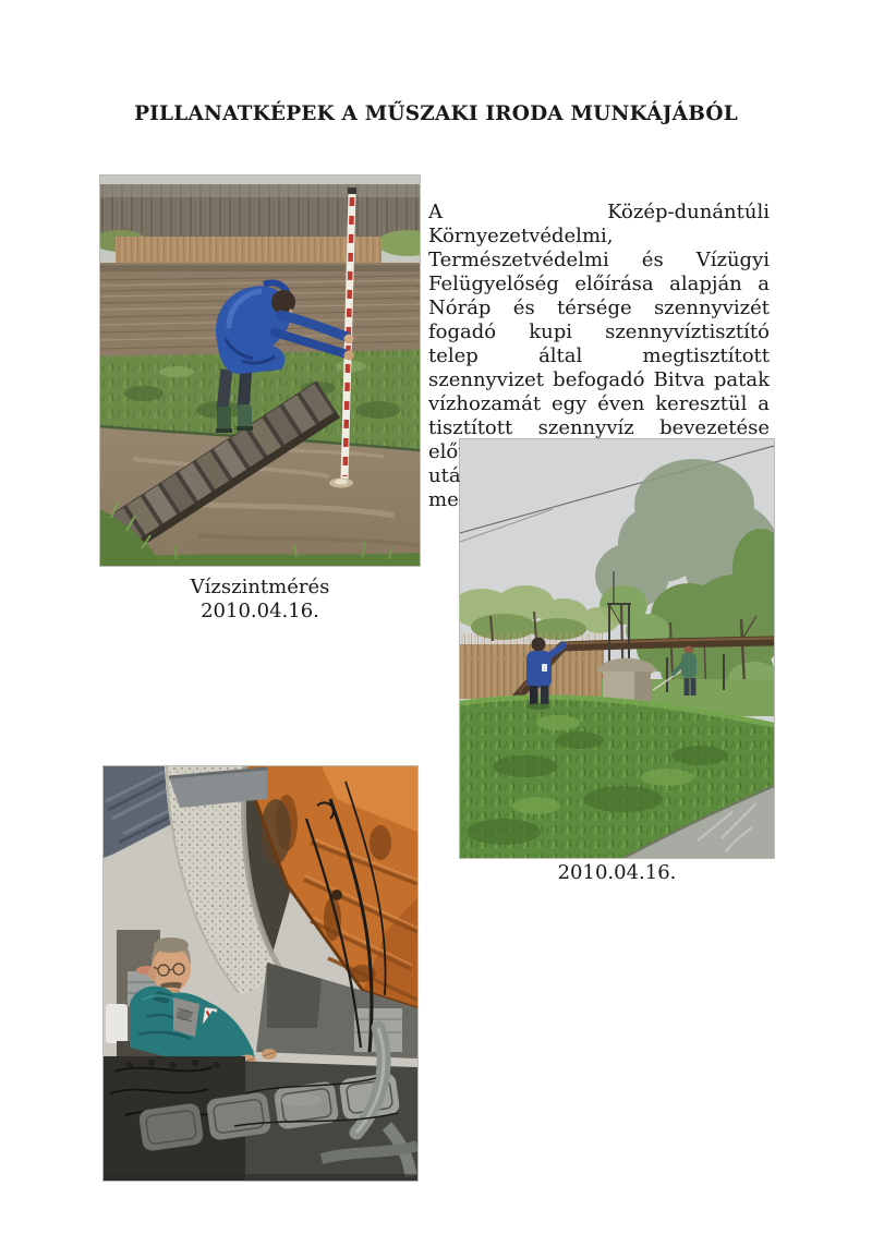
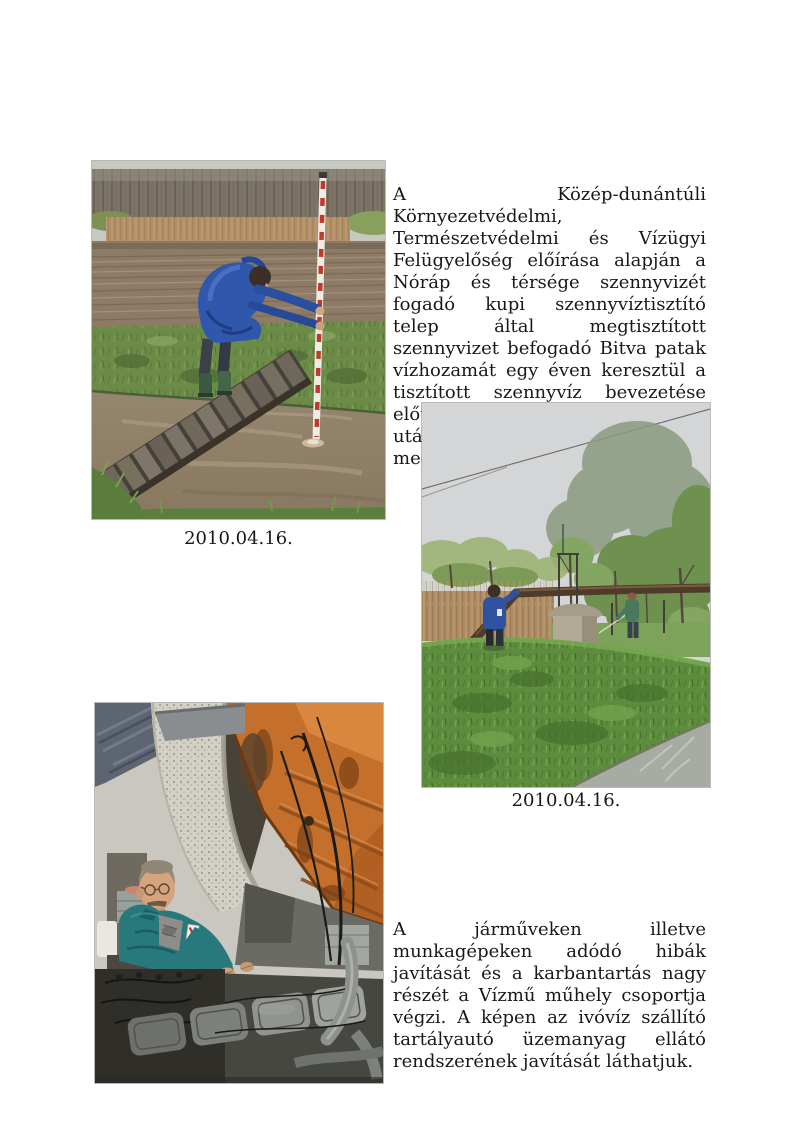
- PILLANATKÉPEK A MŰSZAKI IRODA MUNKÁJÁBÓL
  A Közép-dunántúli Környezetvédelmi, Természetvédelmi és Vízügyi Felügyelőség előírása alapján a Nóráp és térsége szennyvizét fogadó kupi szennyvíztisztító telep által megtisztított szennyvizet befogadó Bitva patak vízhozamát egy éven keresztül a tisztított szennyvíz bevezetése elő utá me
- Vízszintmérés
  2010.04.16.
  2010.04.16.
+ A járműveken illetve munkagépeken adódó hibák javítását és a karbantartás nagy részét a Vízmű műhely csoportja végzi. A képen az ivóvíz szállító tartályautó üzemanyag ellátó rendszerének javítását láthatjuk.
